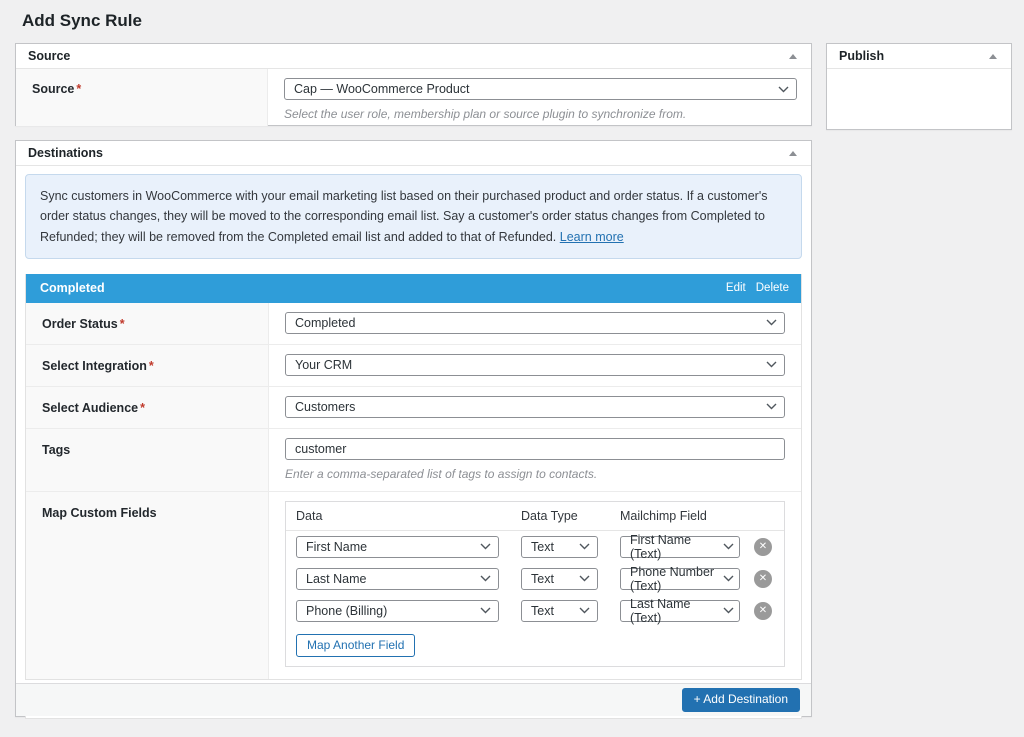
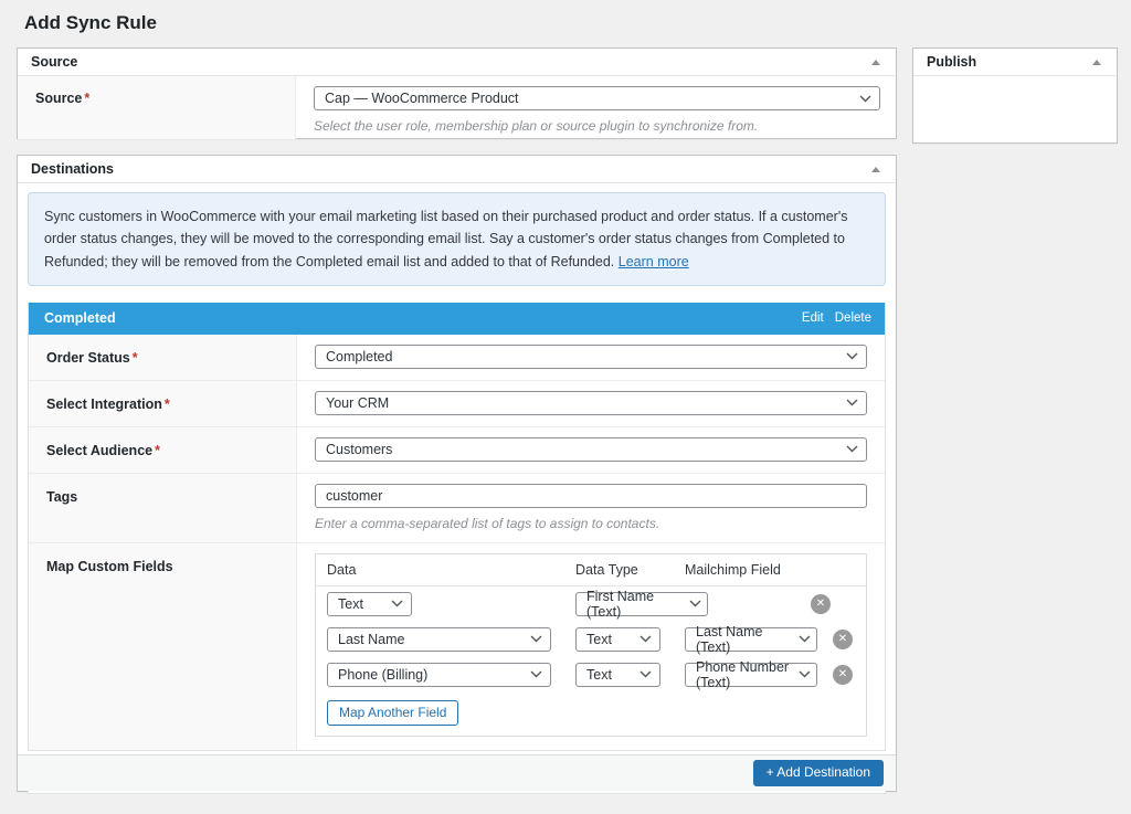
  Add Sync Rule
  Source
  Source *
  Cap — WooCommerce Product
  Select the user role, membership plan or source plugin to synchronize from.
  Publish
  Destinations
  Sync customers in WooCommerce with your email marketing list based on their purchased product and order status. If a customer's order status changes, they will be moved to the corresponding email list. Say a customer's order status changes from Completed to Refunded; they will be removed from the Completed email list and added to that of Refunded. Learn more
  Completed
  Edit
  Delete
  Order Status *
  Completed
  Select Integration *
  Your CRM
  Select Audience *
  Customers
  Tags
  customer
  Enter a comma-separated list of tags to assign to contacts.
  Map Custom Fields
  Data
  Data Type
  Mailchimp Field
- First Name
  Text
  First Name (Text)
  Last Name
  Text
- Phone Number (Text)
+ Last Name (Text)
  Phone (Billing)
  Text
- Last Name (Text)
+ Phone Number (Text)
  Map Another Field
  + Add Destination
